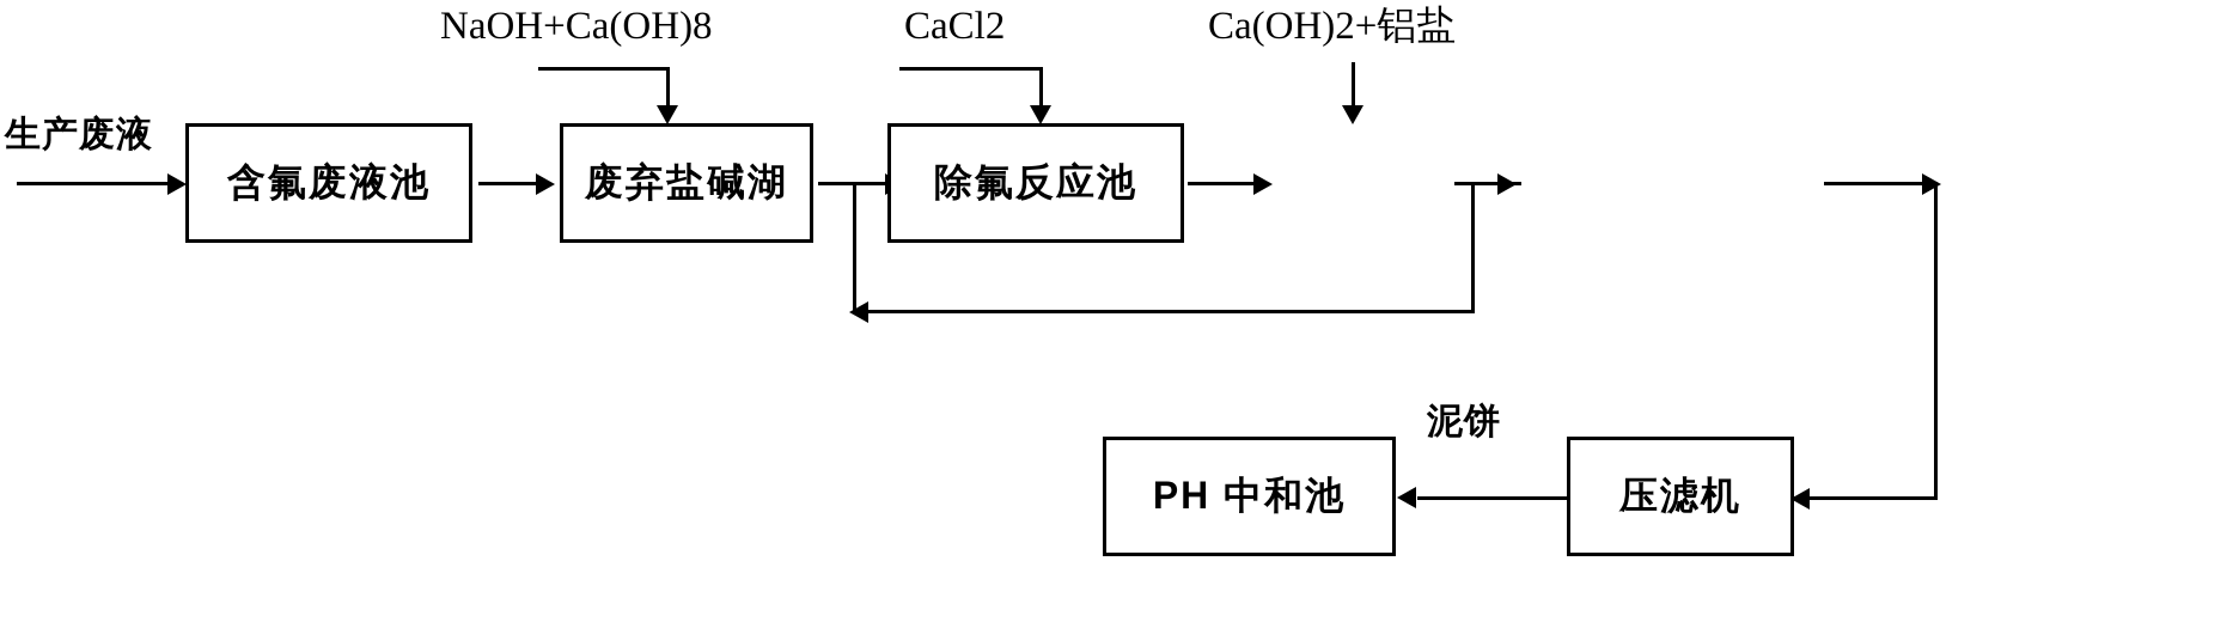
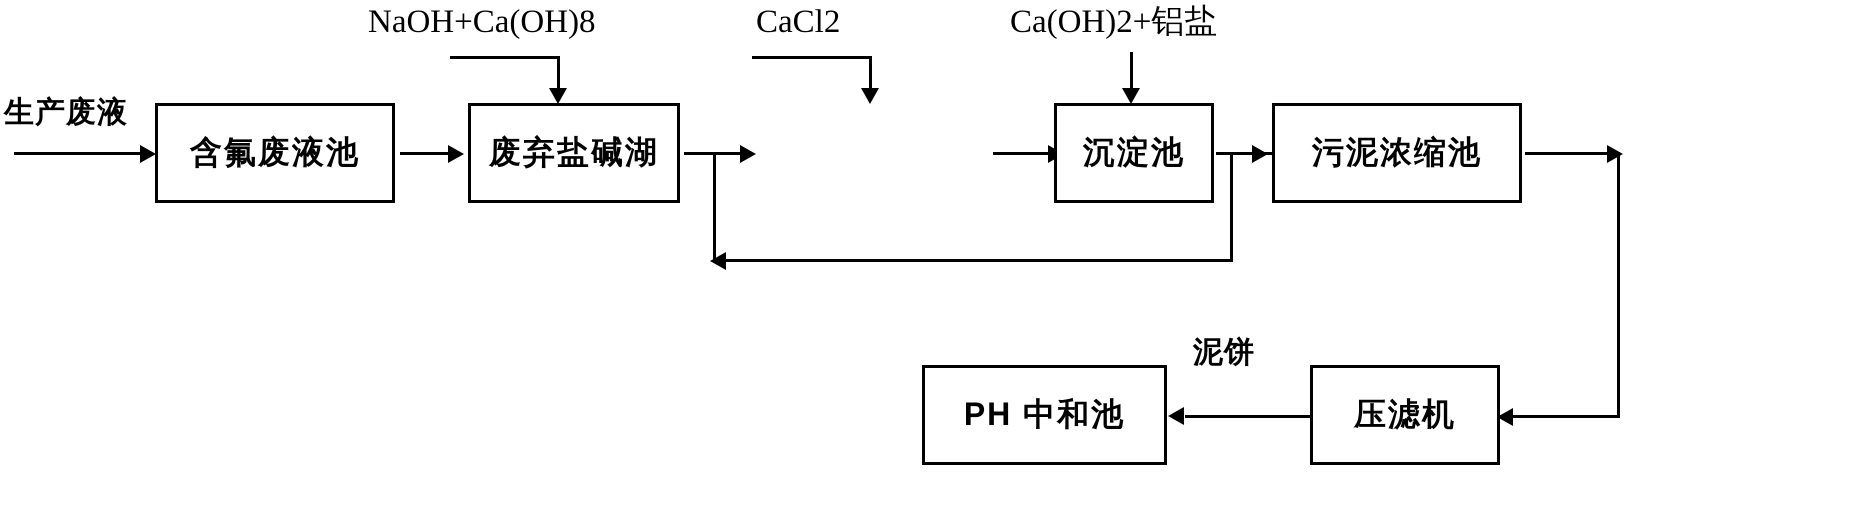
  生产废液
  含氟废液池
  NaOH+Ca(OH)8
  废弃盐碱湖
  CaCl2
- 除氟反应池
  Ca(OH)2+铝盐
+ 沉淀池
+ 污泥浓缩池
  压滤机
  泥饼
  PH 中和池
